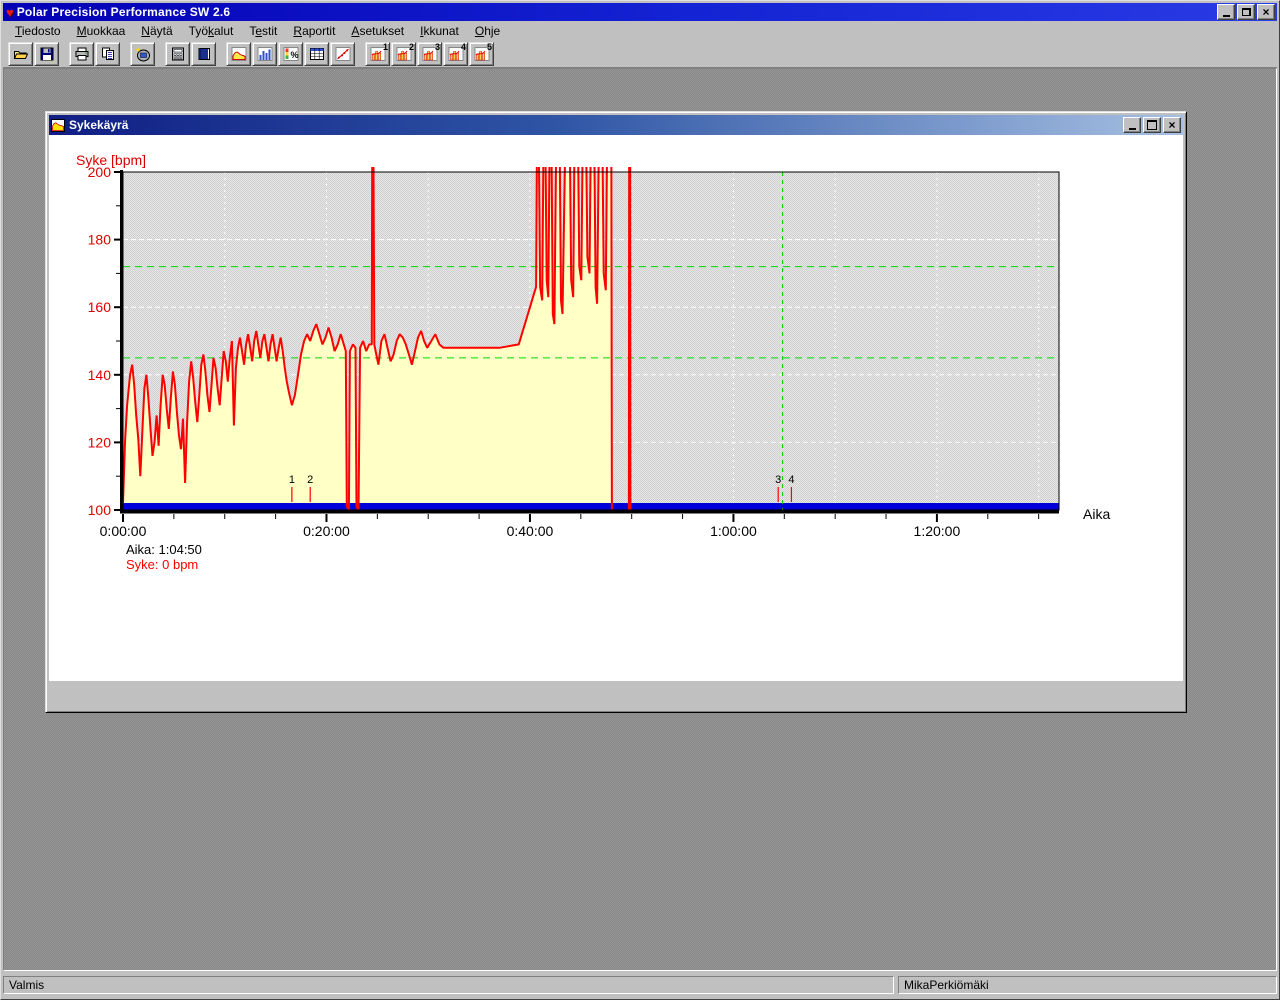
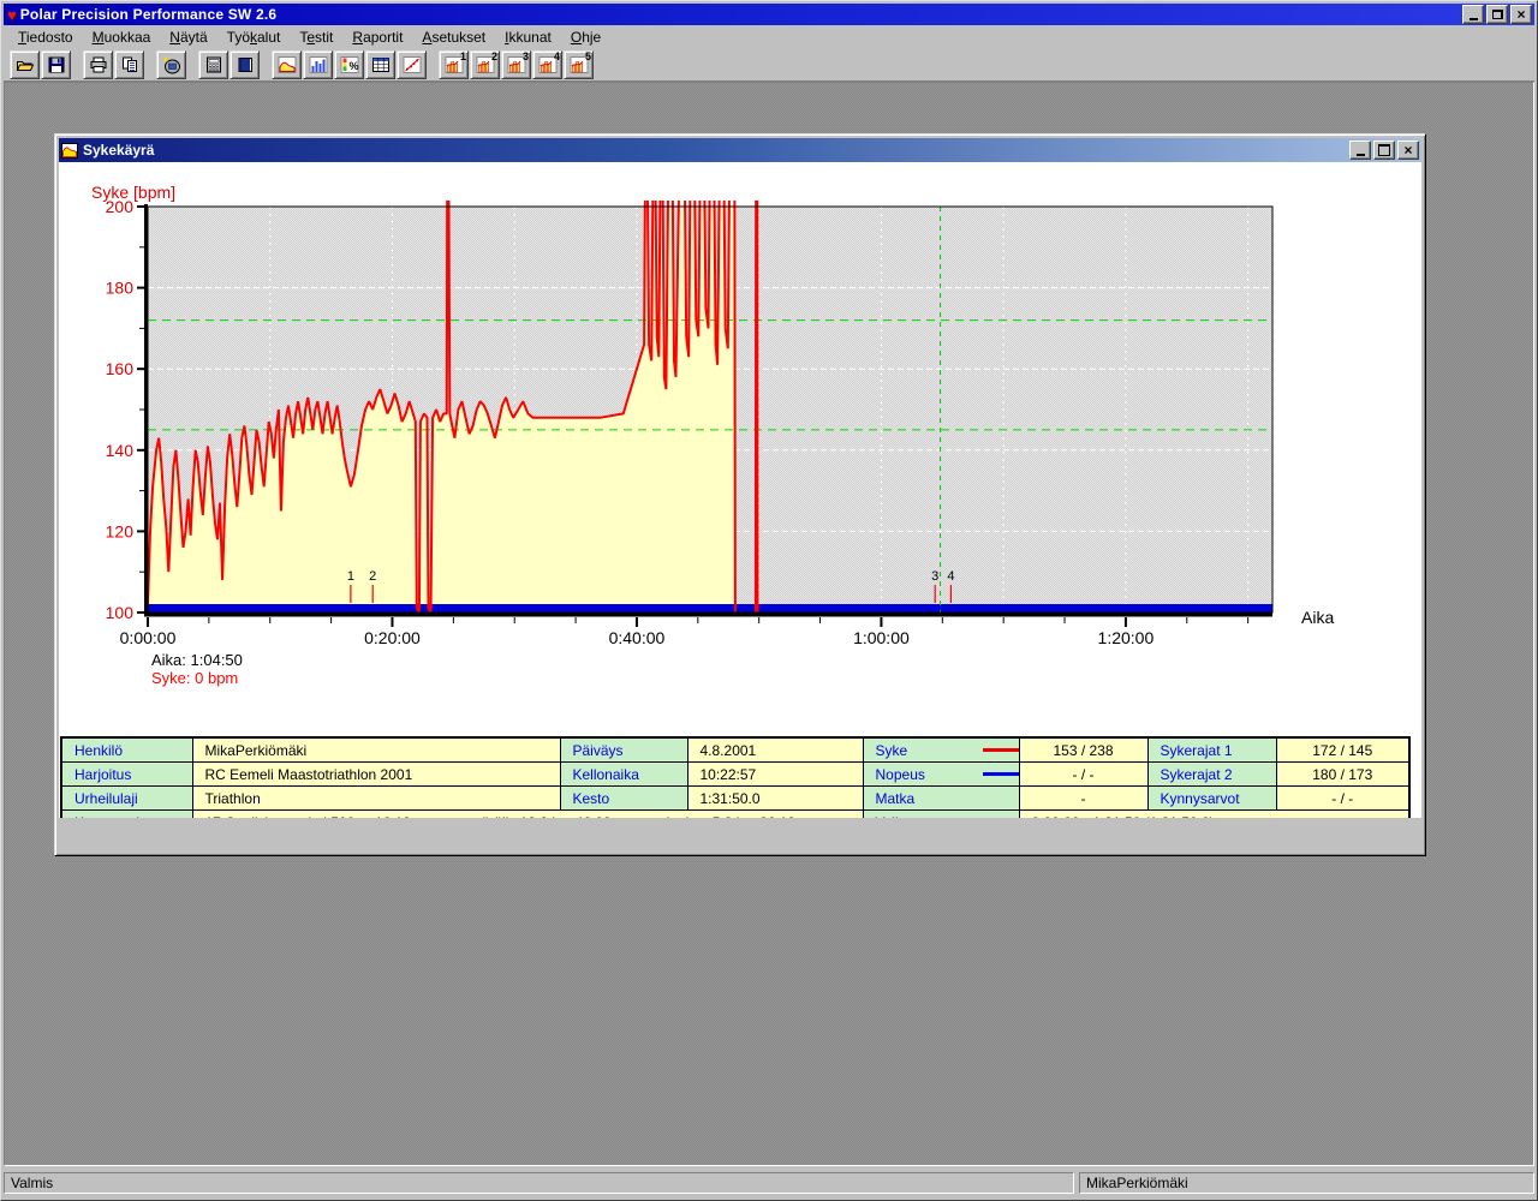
  ♥
  Polar Precision Performance SW 2.6
  ×
  Tiedosto
  Muokkaa
  Näytä
  Työkalut
  Testit
  Raportit
  Asetukset
  Ikkunat
  Ohje
  %
  1
  2
  3
  4
  5
  Sykekäyrä
  ×
  1
  2
  3
  4
  100
  120
  140
  160
  180
  200
  0:00:00
  0:20:00
  0:40:00
  1:00:00
  1:20:00
  Syke [bpm]
  Aika
  Aika: 1:04:50
  Syke: 0 bpm
+ Henkilö	MikaPerkiömäki	Päiväys	4.8.2001	Syke	153 / 238	Sykerajat 1	172 / 145
+ Harjoitus	RC Eemeli Maastotriathlon 2001	Kellonaika	10:22:57	Nopeus	- / -	Sykerajat 2	180 / 173
+ Urheilulaji	Triathlon	Kesto	1:31:50.0	Matka	-	Kynnysarvot	- / -
  Valmis
  MikaPerkiömäki
